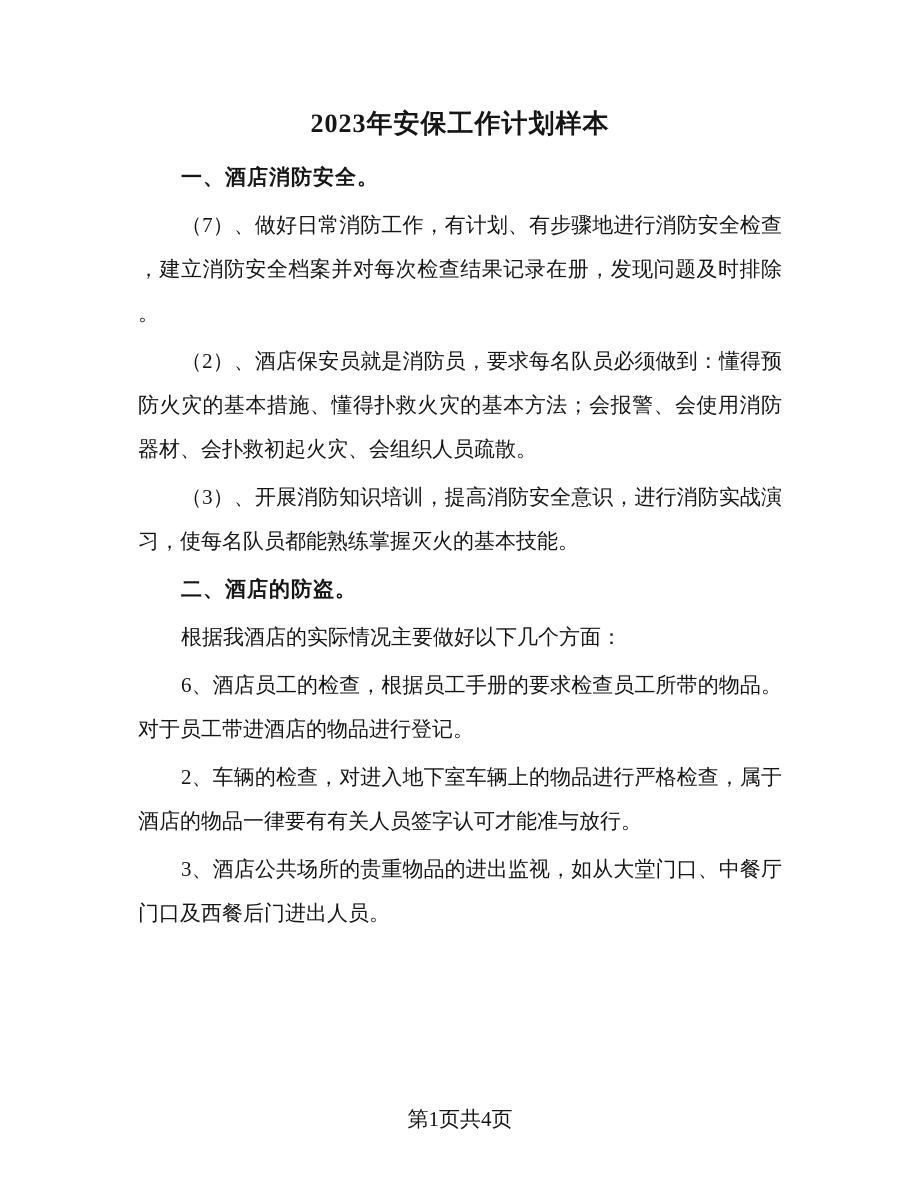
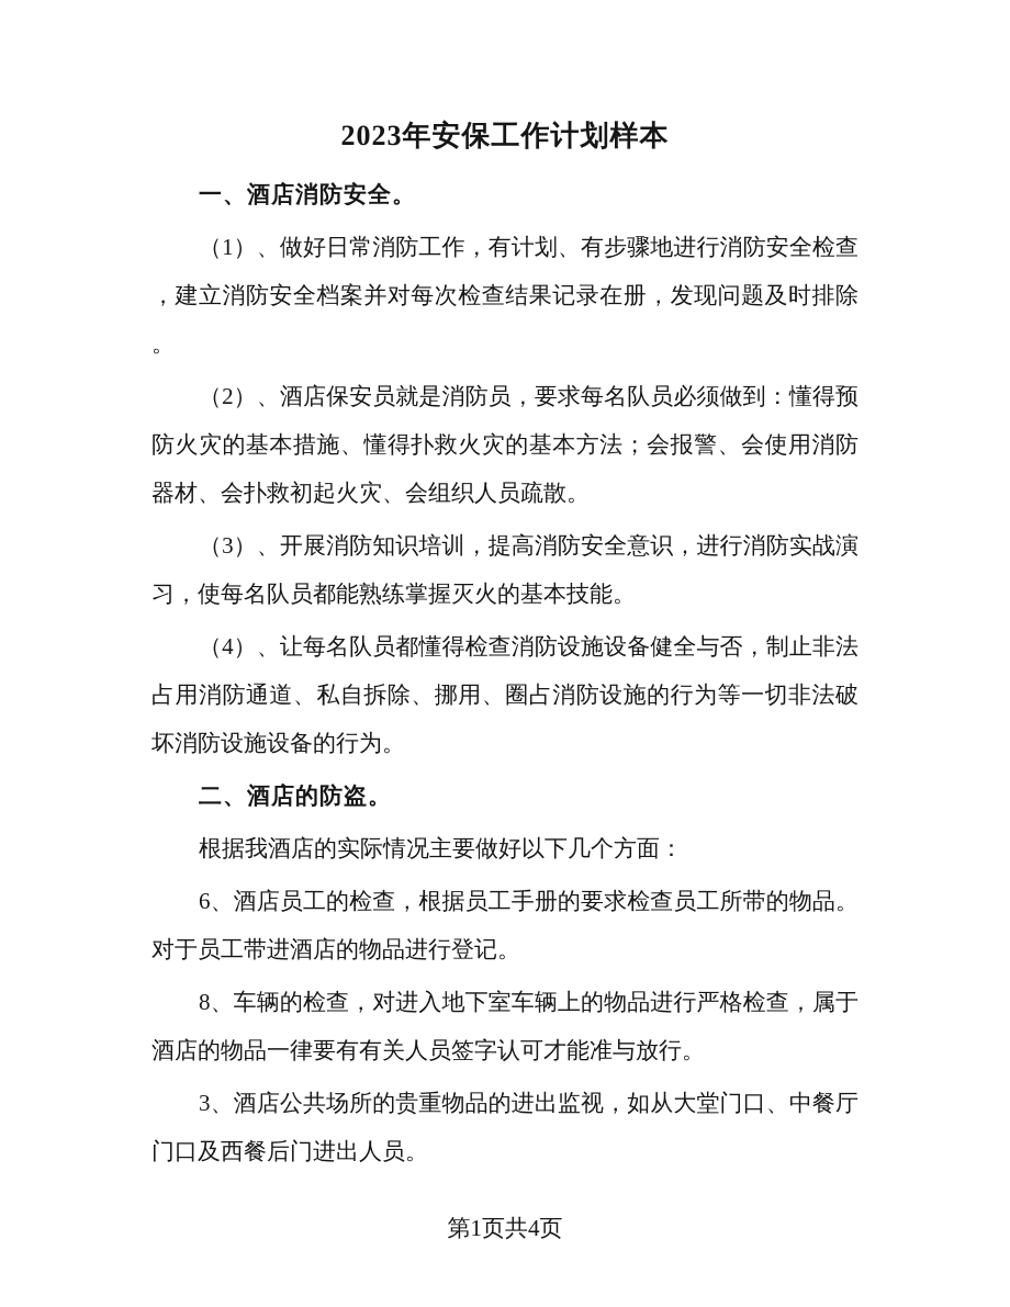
  2023年安保工作计划样本
  一、酒店消防安全。
- （7）、做好日常消防工作，有计划、有步骤地进行消防安全检查
+ （1）、做好日常消防工作，有计划、有步骤地进行消防安全检查
  ，建立消防安全档案并对每次检查结果记录在册，发现问题及时排除
  。
  （2）、酒店保安员就是消防员，要求每名队员必须做到：懂得预
  防火灾的基本措施、懂得扑救火灾的基本方法；会报警、会使用消防
  器材、会扑救初起火灾、会组织人员疏散。
  （3）、开展消防知识培训，提高消防安全意识，进行消防实战演
  习，使每名队员都能熟练掌握灭火的基本技能。
+ （4）、让每名队员都懂得检查消防设施设备健全与否，制止非法
+ 占用消防通道、私自拆除、挪用、圈占消防设施的行为等一切非法破
+ 坏消防设施设备的行为。
  二、酒店的防盗。
  根据我酒店的实际情况主要做好以下几个方面：
  6、酒店员工的检查，根据员工手册的要求检查员工所带的物品。
  对于员工带进酒店的物品进行登记。
- 2、车辆的检查，对进入地下室车辆上的物品进行严格检查，属于
+ 8、车辆的检查，对进入地下室车辆上的物品进行严格检查，属于
  酒店的物品一律要有有关人员签字认可才能准与放行。
  3、酒店公共场所的贵重物品的进出监视，如从大堂门口、中餐厅
  门口及西餐后门进出人员。
  第1页共4页
